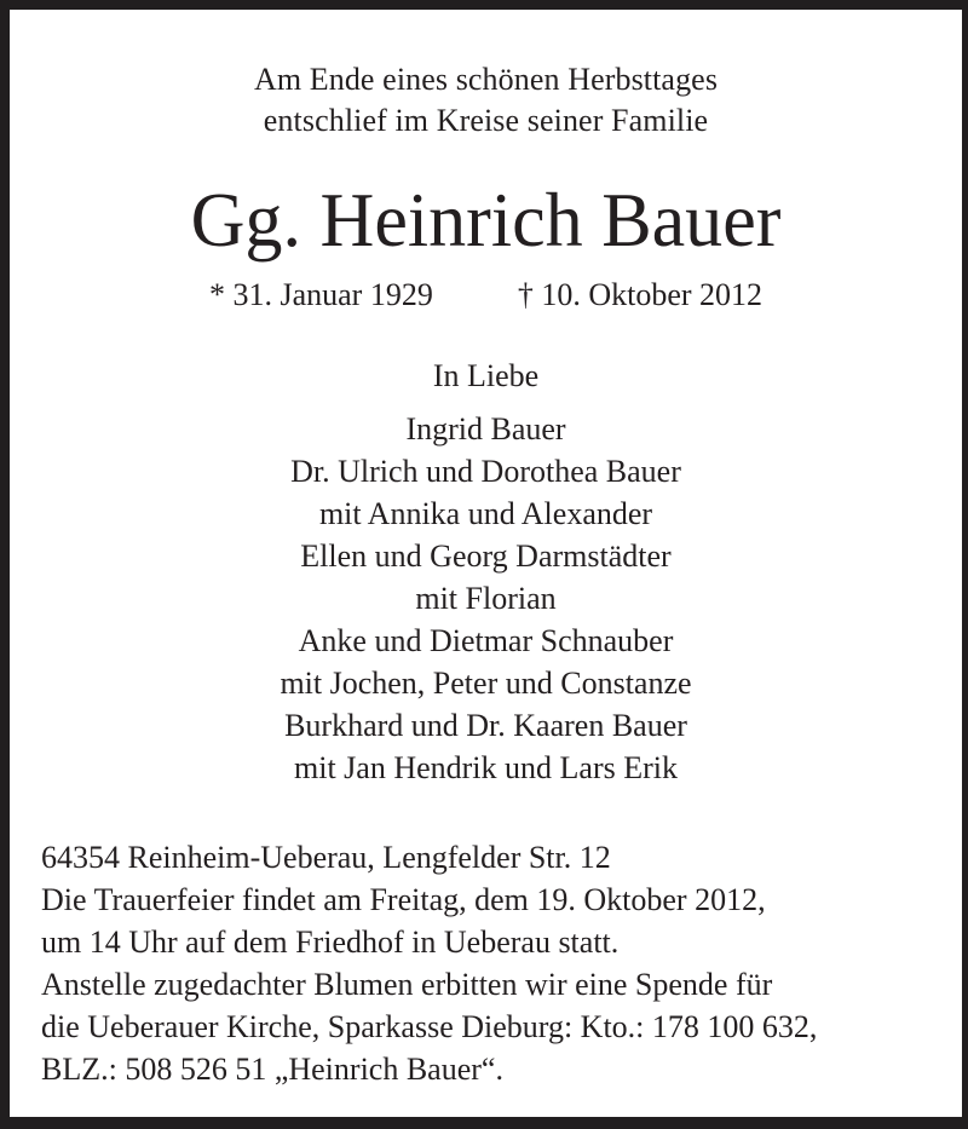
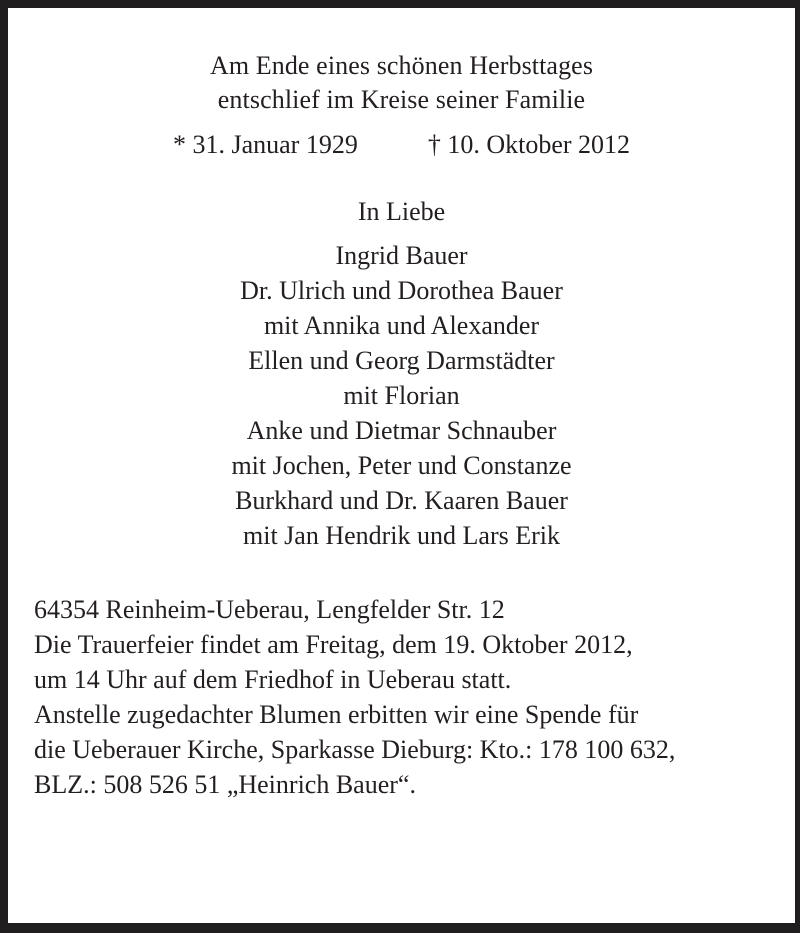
  Am Ende eines schönen Herbsttages
  entschlief im Kreise seiner Familie
- Gg. Heinrich Bauer
  * 31. Januar 1929 † 10. Oktober 2012
  In Liebe
  Ingrid Bauer
  Dr. Ulrich und Dorothea Bauer
  mit Annika und Alexander
  Ellen und Georg Darmstädter
  mit Florian
  Anke und Dietmar Schnauber
  mit Jochen, Peter und Constanze
  Burkhard und Dr. Kaaren Bauer
  mit Jan Hendrik und Lars Erik
  64354 Reinheim-Ueberau, Lengfelder Str. 12
  Die Trauerfeier findet am Freitag, dem 19. Oktober 2012,
  um 14 Uhr auf dem Friedhof in Ueberau statt.
  Anstelle zugedachter Blumen erbitten wir eine Spende für
  die Ueberauer Kirche, Sparkasse Dieburg: Kto.: 178 100 632,
  BLZ.: 508 526 51 „Heinrich Bauer“.
